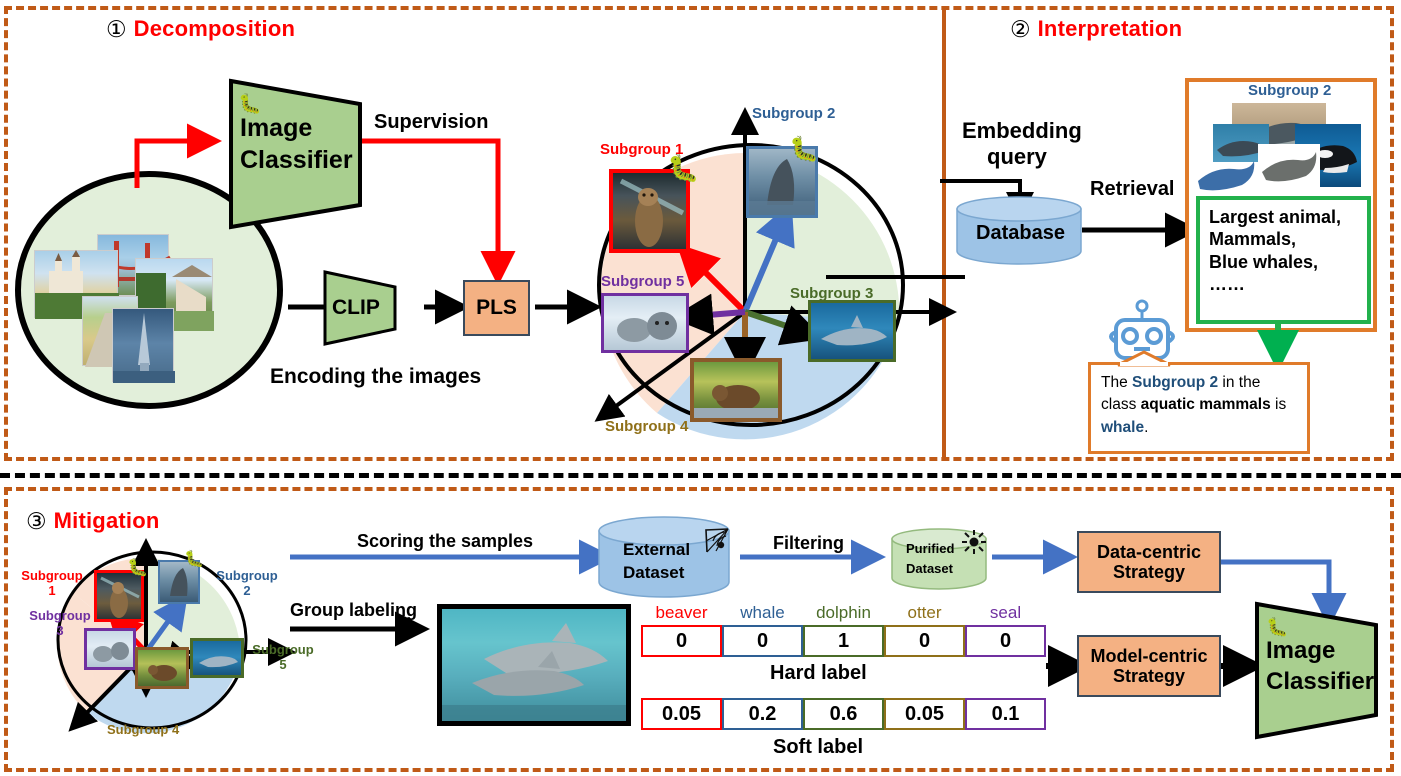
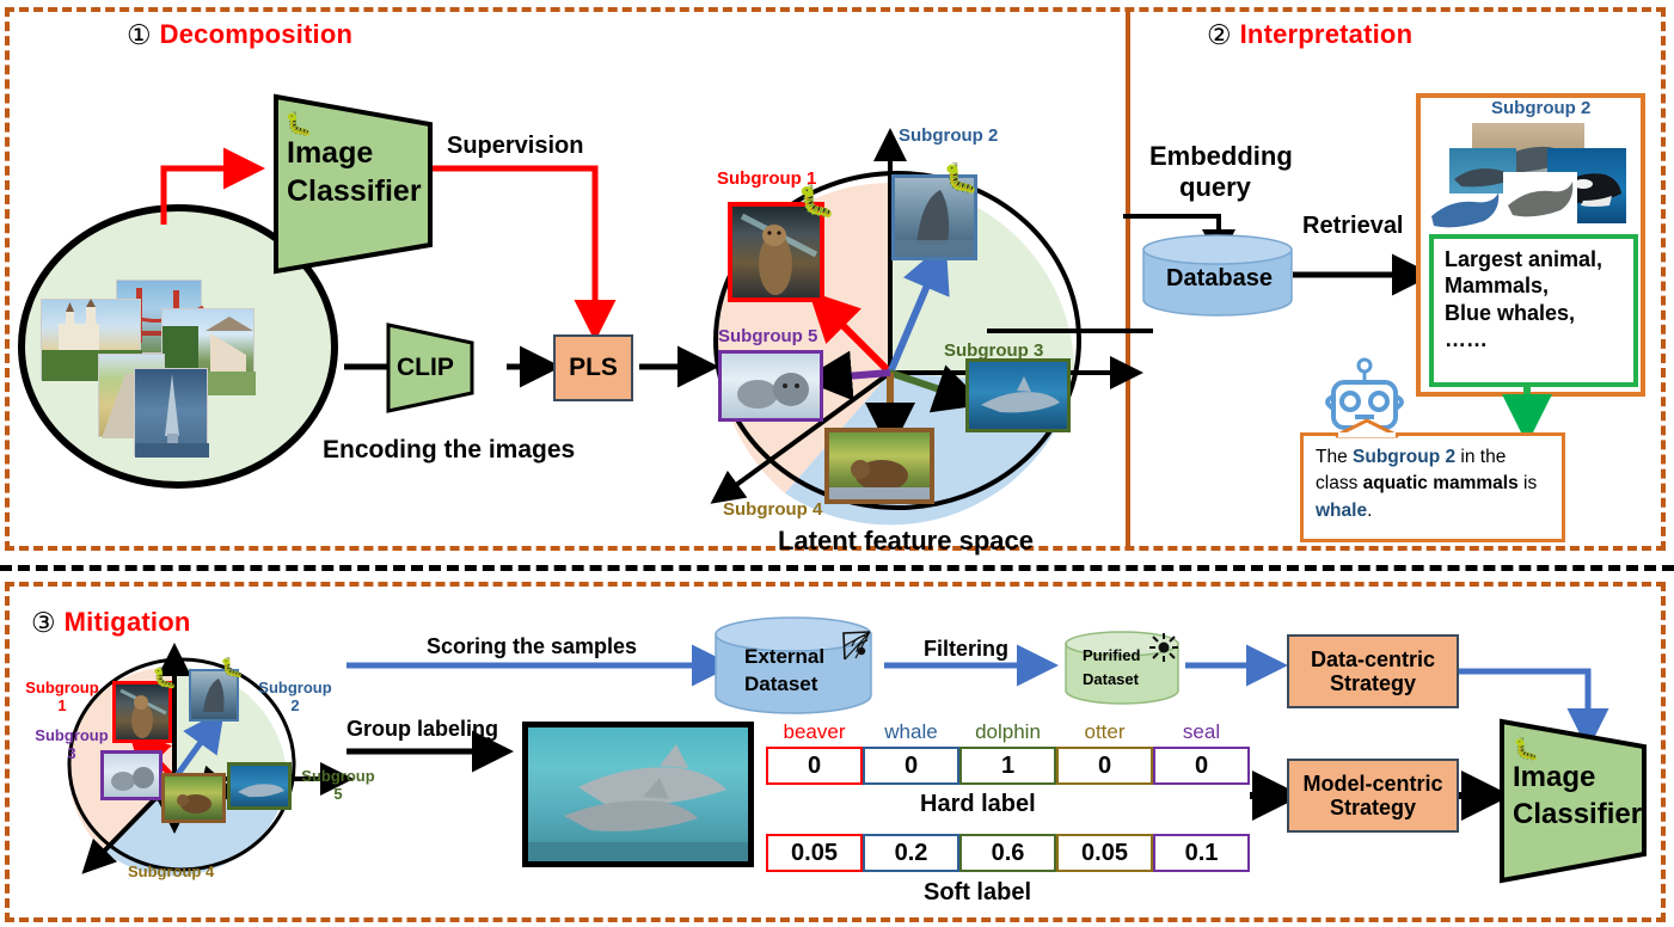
  ①
  Decomposition
  ②
  Interpretation
  ③
  Mitigation
  🐛
  Image
  Classifier
  Supervision
  CLIP
  PLS
  Encoding the images
  🐛
  Subgroup 1
  🐛
  Subgroup 2
  Subgroup 3
  Subgroup 4
  Subgroup 5
+ Latent feature space
  Embedding
  query
  Database
  Retrieval
  Subgroup 2
  Largest animal,
  Mammals,
  Blue whales,
  ……
  The Subgroup 2 in the class aquatic mammals is whale.
  🐛
  Subgroup
  1
  🐛
  Subgroup
  2
  Subgroup
  3
  Subgroup 4
  Subgroup
  5
  Scoring the samples
  External
  Dataset
  Filtering
  Purified
  Dataset
  Data-centric
  Strategy
  Group labeling
  beaver
  whale
  dolphin
  otter
  seal
  0
  0
  1
  0
  0
  Hard label
  0.05
  0.2
  0.6
  0.05
  0.1
  Soft label
  Model-centric
  Strategy
  🐛
  Image
  Classifier
